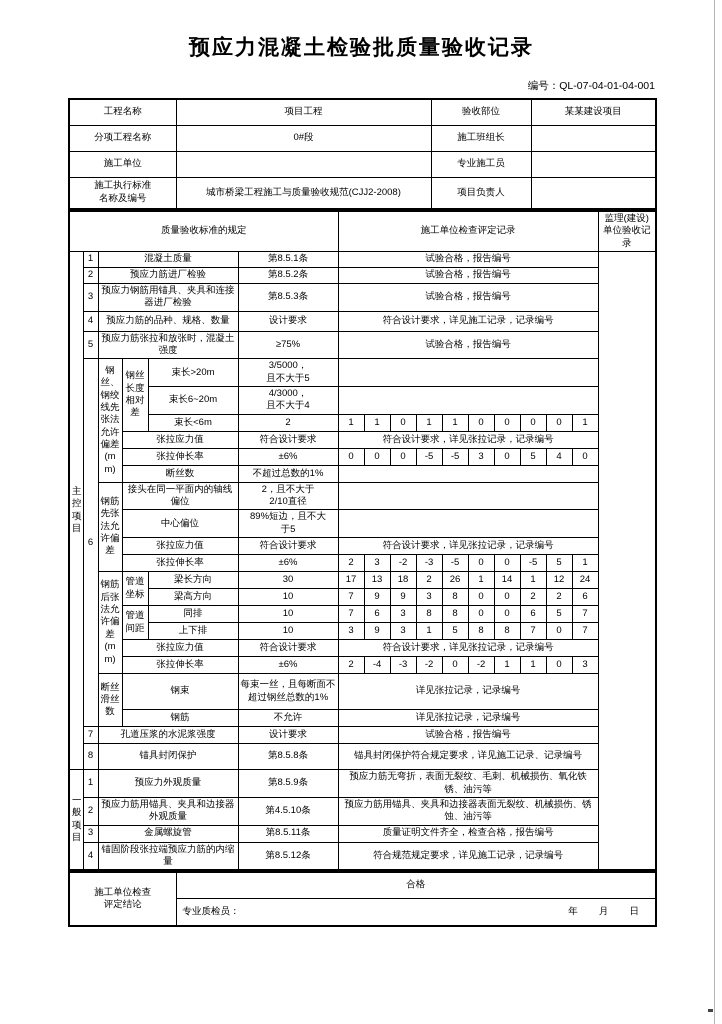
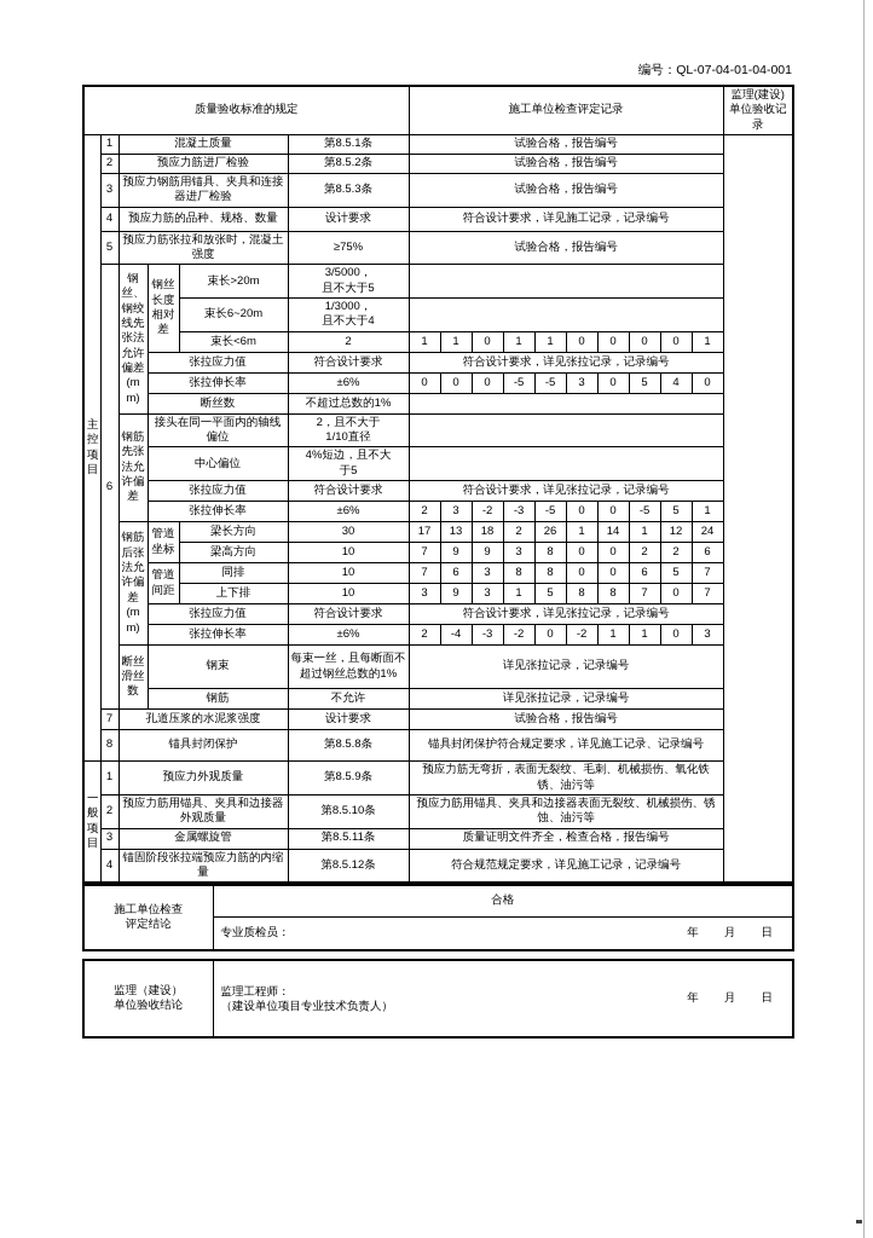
- 预应力混凝土检验批质量验收记录
  编号：QL-07-04-01-04-001
- 工程名称	项目工程	验收部位	某某建设项目
- 分项工程名称	0#段	施工班组长
- 施工单位		专业施工员
- 施工执行标准 名称及编号	城市桥梁工程施工与质量验收规范(CJJ2-2008)	项目负责人
  质量验收标准的规定	施工单位检查评定记录	监理(建设) 单位验收记录
  主控项目	1	混凝土质量	第8.5.1条	试验合格，报告编号
  2	预应力筋进厂检验	第8.5.2条	试验合格，报告编号
  3	预应力钢筋用锚具、夹具和连接器进厂检验	第8.5.3条	试验合格，报告编号
  4	预应力筋的品种、规格、数量	设计要求	符合设计要求，详见施工记录，记录编号
  5	预应力筋张拉和放张时，混凝土强度	≥75%	试验合格，报告编号
  6	钢丝、钢绞线先张法允许偏差(mm)	钢丝长度相对差	束长>20m	3/5000， 且不大于5
- 束长6~20m	4/3000， 且不大于4
+ 束长6~20m	1/3000， 且不大于4
  束长<6m	2	1	1	0	1	1	0	0	0	0	1
  张拉应力值	符合设计要求	符合设计要求，详见张拉记录，记录编号
  张拉伸长率	±6%	0	0	0	-5	-5	3	0	5	4	0
  断丝数	不超过总数的1%
- 钢筋先张法允许偏差	接头在同一平面内的轴线偏位	2，且不大于 2/10直径
+ 钢筋先张法允许偏差	接头在同一平面内的轴线偏位	2，且不大于 1/10直径
- 中心偏位	89%短边，且不大 于5
+ 中心偏位	4%短边，且不大 于5
  张拉应力值	符合设计要求	符合设计要求，详见张拉记录，记录编号
  张拉伸长率	±6%	2	3	-2	-3	-5	0	0	-5	5	1
  钢筋后张法允许偏差(mm)	管道坐标	梁长方向	30	17	13	18	2	26	1	14	1	12	24
  梁高方向	10	7	9	9	3	8	0	0	2	2	6
  管道间距	同排	10	7	6	3	8	8	0	0	6	5	7
  上下排	10	3	9	3	1	5	8	8	7	0	7
  张拉应力值	符合设计要求	符合设计要求，详见张拉记录，记录编号
  张拉伸长率	±6%	2	-4	-3	-2	0	-2	1	1	0	3
  断丝滑丝数	钢束	每束一丝，且每断面不超过钢丝总数的1%	详见张拉记录，记录编号
  钢筋	不允许	详见张拉记录，记录编号
  7	孔道压浆的水泥浆强度	设计要求	试验合格，报告编号
  8	锚具封闭保护	第8.5.8条	锚具封闭保护符合规定要求，详见施工记录、记录编号
  一般项目	1	预应力外观质量	第8.5.9条	预应力筋无弯折，表面无裂纹、毛刺、机械损伤、氧化铁锈、油污等
- 2	预应力筋用锚具、夹具和边接器外观质量	第4.5.10条	预应力筋用锚具、夹具和边接器表面无裂纹、机械损伤、锈蚀、油污等
+ 2	预应力筋用锚具、夹具和边接器外观质量	第8.5.10条	预应力筋用锚具、夹具和边接器表面无裂纹、机械损伤、锈蚀、油污等
  3	金属螺旋管	第8.5.11条	质量证明文件齐全，检查合格，报告编号
  4	锚固阶段张拉端预应力筋的内缩量	第8.5.12条	符合规范规定要求，详见施工记录，记录编号
  施工单位检查 评定结论	合格
  专业质检员： 年 月 日
+ 监理（建设） 单位验收结论	监理工程师： （建设单位项目专业技术负责人） 年 月 日
